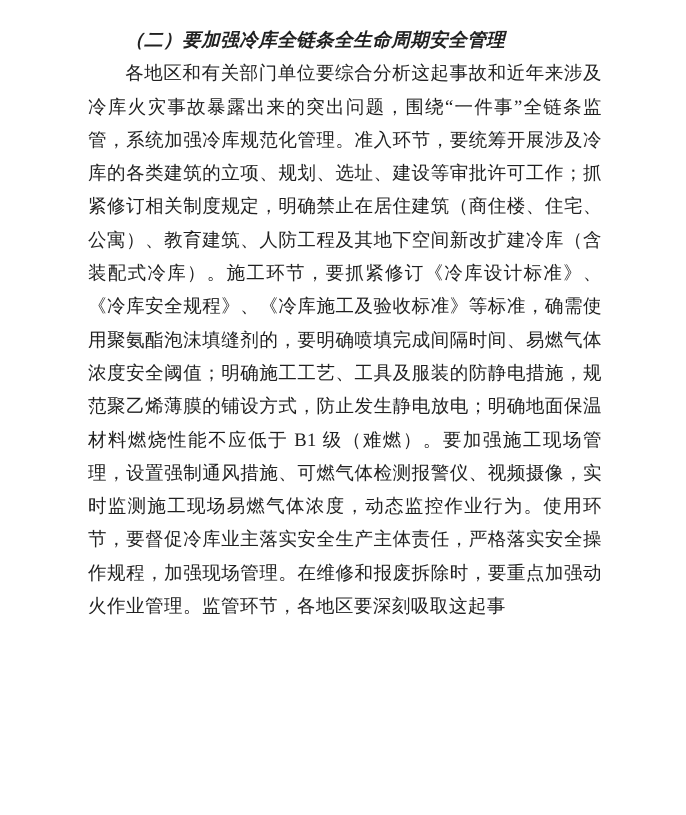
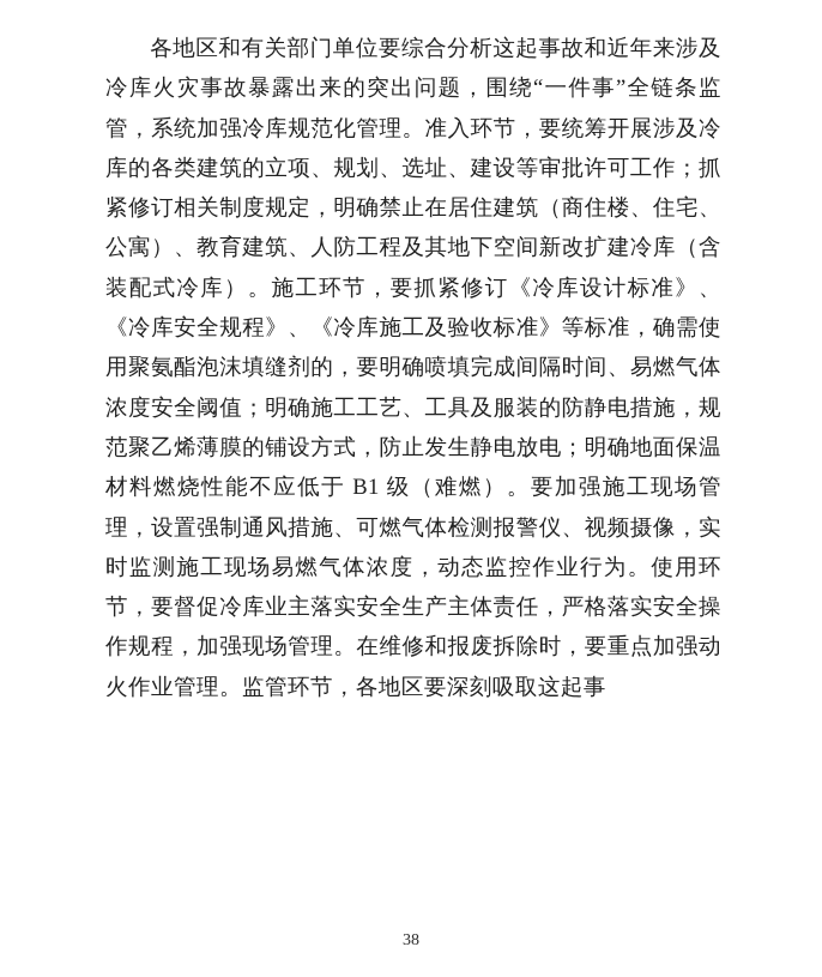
- （二）要加强冷库全链条全生命周期安全管理
  各地区和有关部门单位要综合分析这起事故和近年来涉及冷库火灾事故暴露出来的突出问题，围绕“一件事”全链条监管，系统加强冷库规范化管理。准入环节，要统筹开展涉及冷库的各类建筑的立项、规划、选址、建设等审批许可工作；抓紧修订相关制度规定，明确禁止在居住建筑（商住楼、住宅、公寓）、教育建筑、人防工程及其地下空间新改扩建冷库（含装配式冷库）。施工环节，要抓紧修订《冷库设计标准》、《冷库安全规程》、《冷库施工及验收标准》等标准，确需使用聚氨酯泡沫填缝剂的，要明确喷填完成间隔时间、易燃气体浓度安全阈值；明确施工工艺、工具及服装的防静电措施，规范聚乙烯薄膜的铺设方式，防止发生静电放电；明确地面保温材料燃烧性能不应低于 B1 级（难燃）。要加强施工现场管理，设置强制通风措施、可燃气体检测报警仪、视频摄像，实时监测施工现场易燃气体浓度，动态监控作业行为。使用环节，要督促冷库业主落实安全生产主体责任，严格落实安全操作规程，加强现场管理。在维修和报废拆除时，要重点加强动火作业管理。监管环节，各地区要深刻吸取这起事
+ 38
